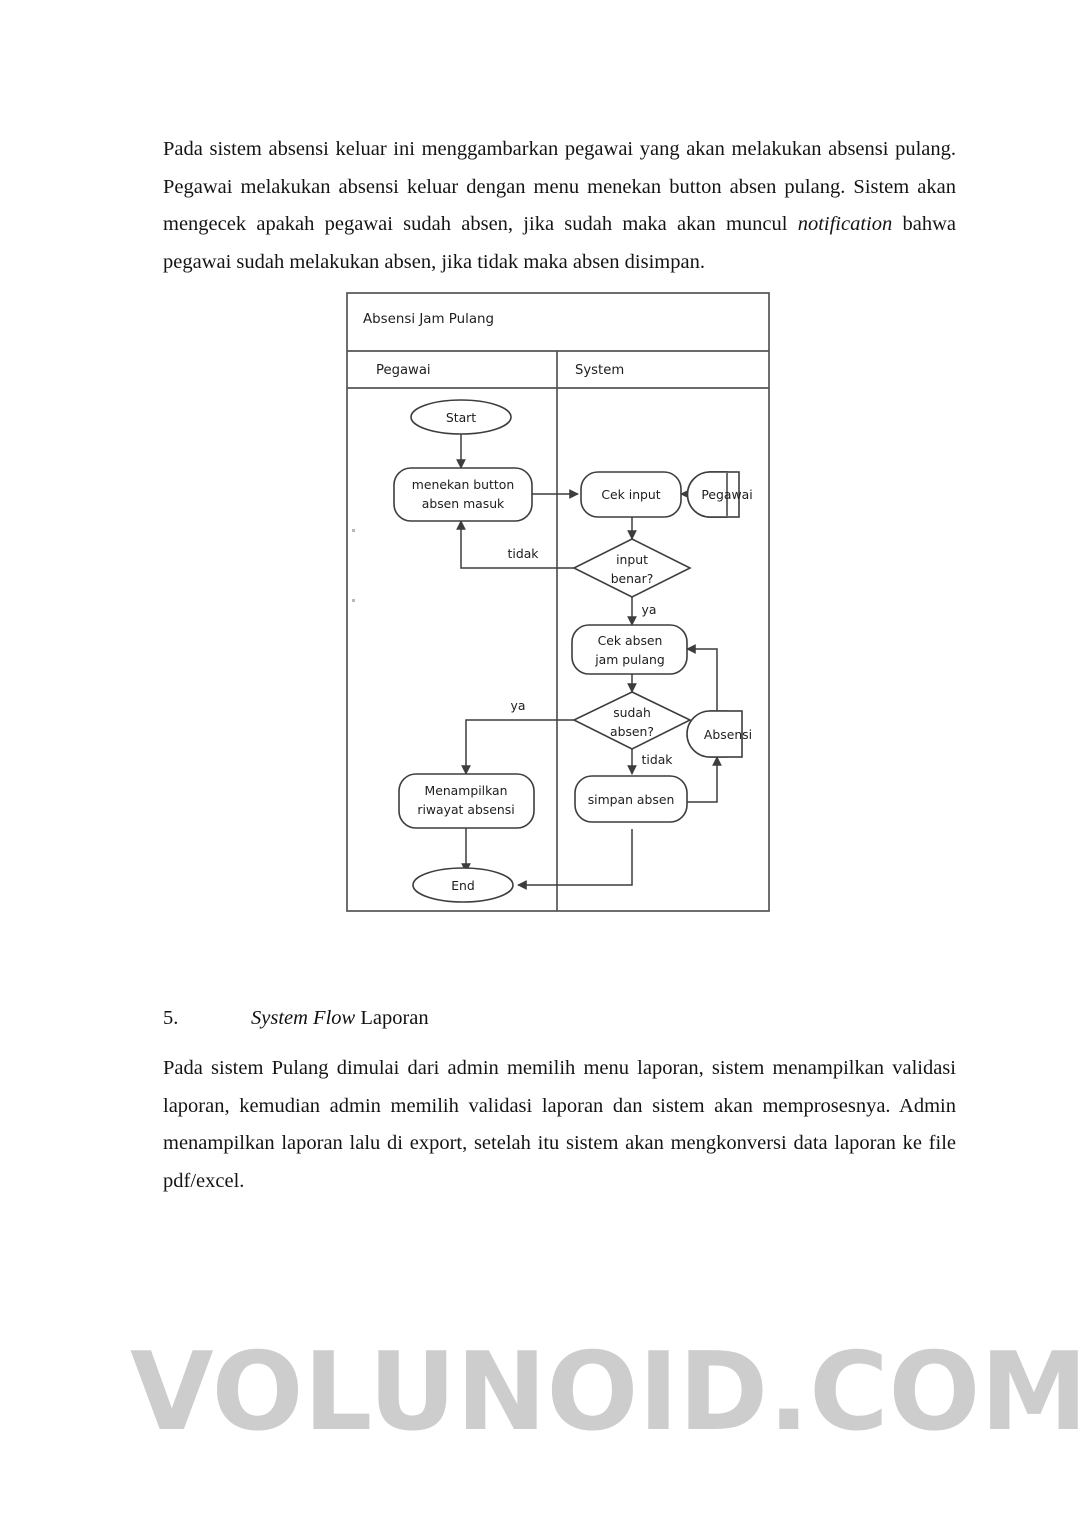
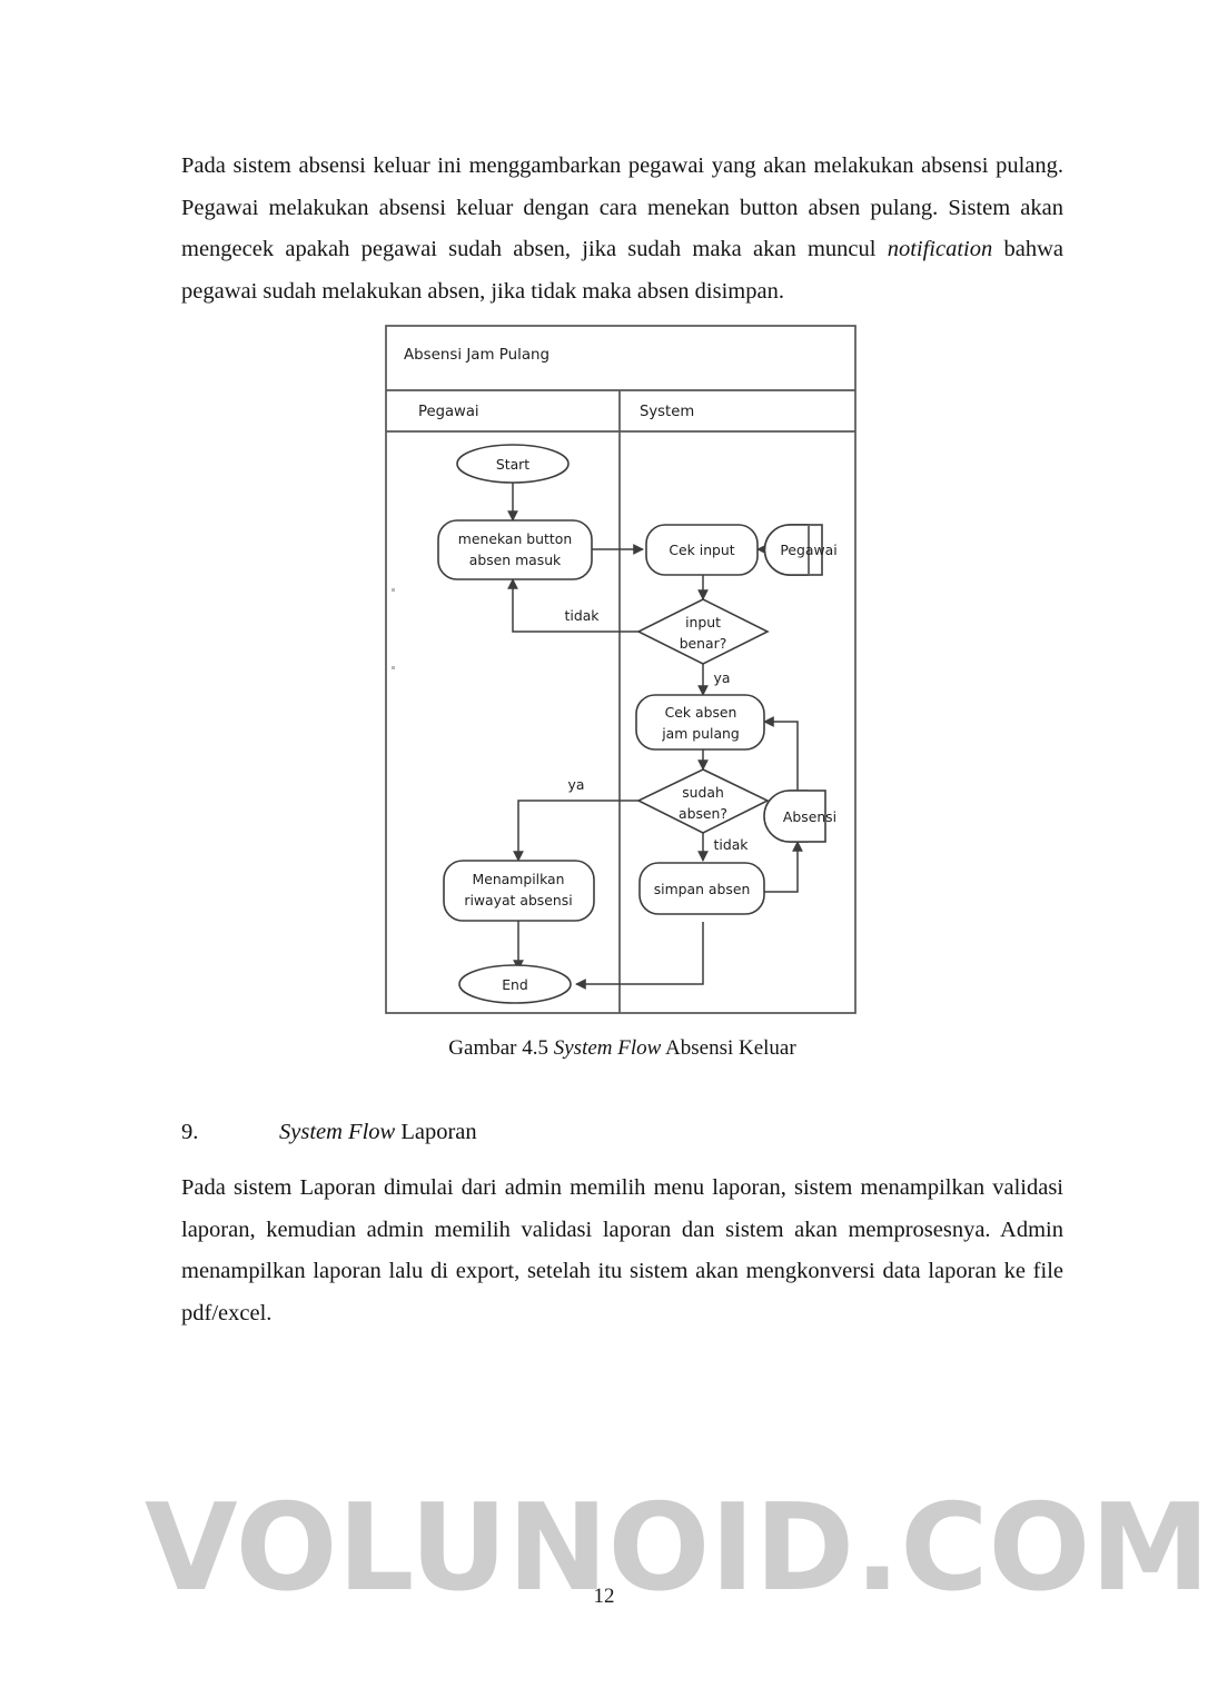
- Pada sistem absensi keluar ini menggambarkan pegawai yang akan melakukan absensi pulang. Pegawai melakukan absensi keluar dengan menu menekan button absen pulang. Sistem akan mengecek apakah pegawai sudah absen, jika sudah maka akan muncul notification bahwa pegawai sudah melakukan absen, jika tidak maka absen disimpan.
+ Pada sistem absensi keluar ini menggambarkan pegawai yang akan melakukan absensi pulang. Pegawai melakukan absensi keluar dengan cara menekan button absen pulang. Sistem akan mengecek apakah pegawai sudah absen, jika sudah maka akan muncul notification bahwa pegawai sudah melakukan absen, jika tidak maka absen disimpan.
- 5. System Flow Laporan
+ 9. System Flow Laporan
- Pada sistem Pulang dimulai dari admin memilih menu laporan, sistem menampilkan validasi laporan, kemudian admin memilih validasi laporan dan sistem akan memprosesnya. Admin menampilkan laporan lalu di export, setelah itu sistem akan mengkonversi data laporan ke file pdf/excel.
+ Pada sistem Laporan dimulai dari admin memilih menu laporan, sistem menampilkan validasi laporan, kemudian admin memilih validasi laporan dan sistem akan memprosesnya. Admin menampilkan laporan lalu di export, setelah itu sistem akan mengkonversi data laporan ke file pdf/excel.
+ Gambar 4.5 System Flow Absensi Keluar
  Absensi Jam Pulang
  Pegawai
  System
  Start
  menekan button
  absen masuk
  Cek input
  Pegawai
  input
  benar?
  tidak
  ya
  Cek absen
  jam pulang
  sudah
  absen?
  ya
  tidak
  Absensi
  Menampilkan
  riwayat absensi
  simpan absen
  End
  VOLUNOID.COM
+ 12
